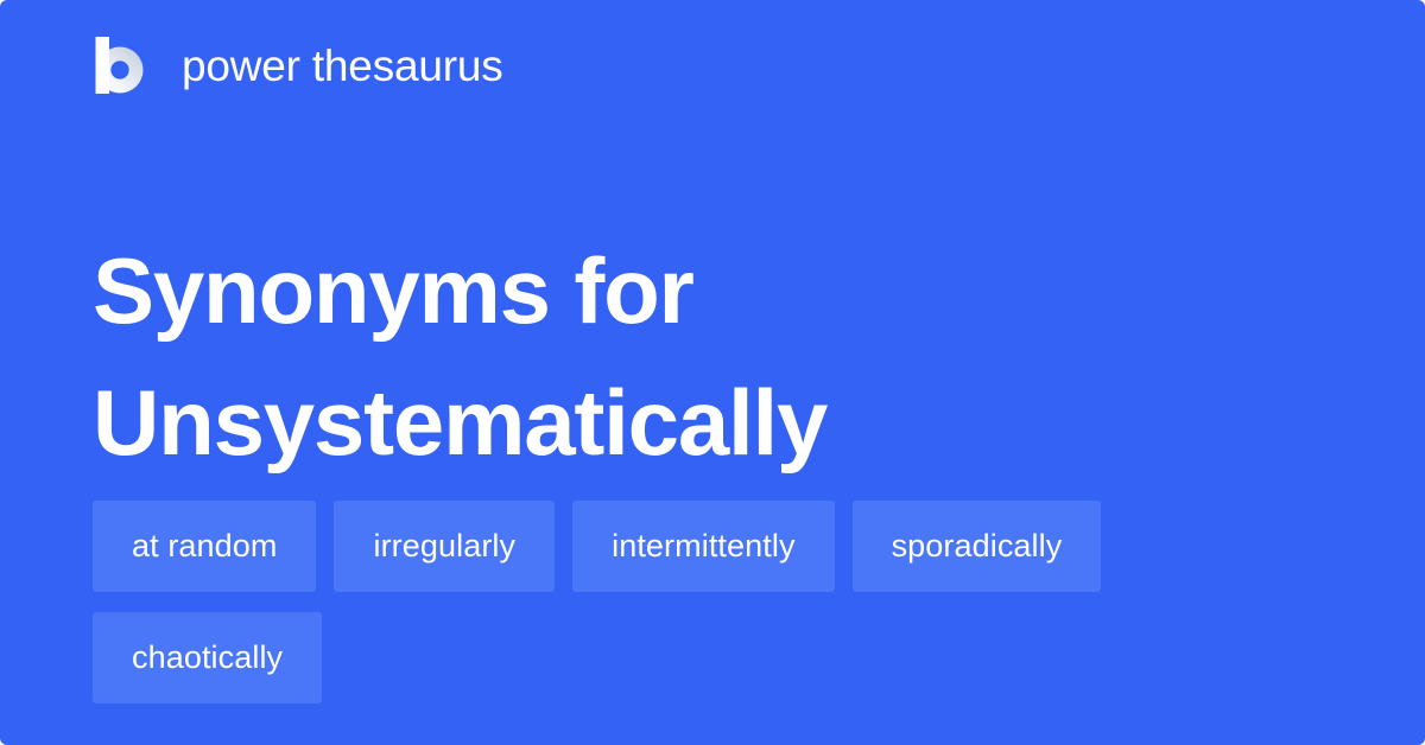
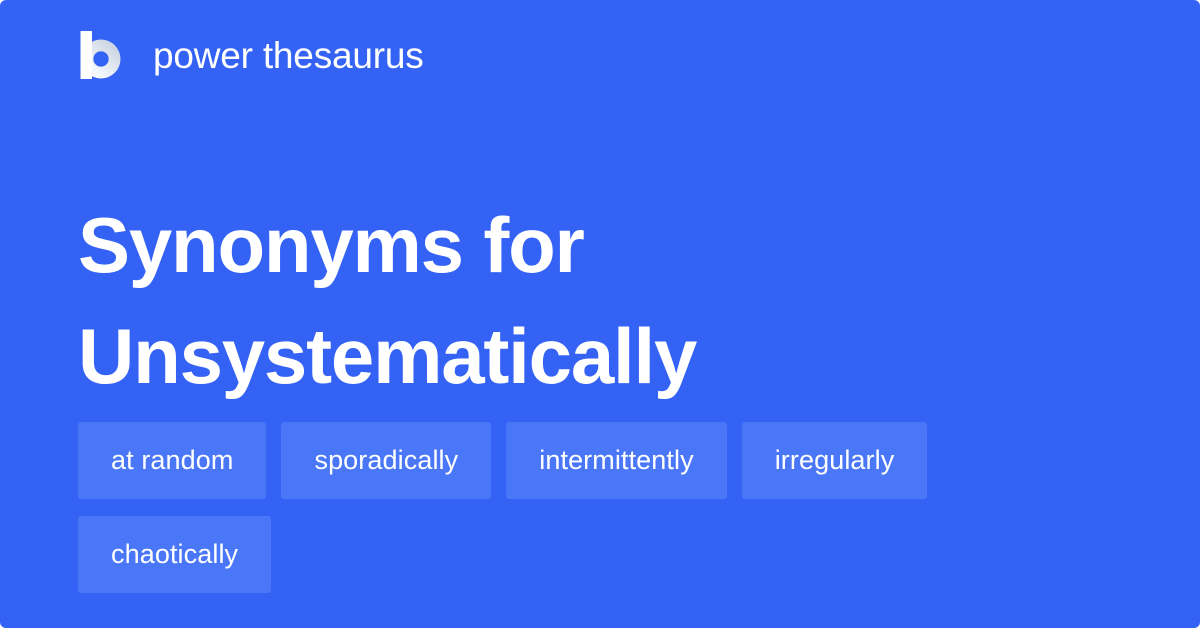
  power thesaurus
  Synonyms for
  Unsystematically
  at random
- irregularly
+ sporadically
  intermittently
- sporadically
+ irregularly
  chaotically
